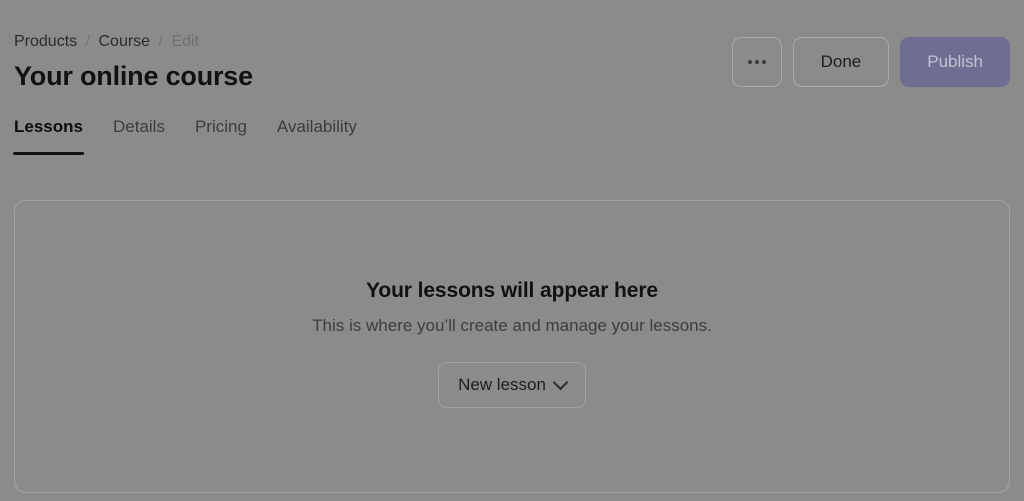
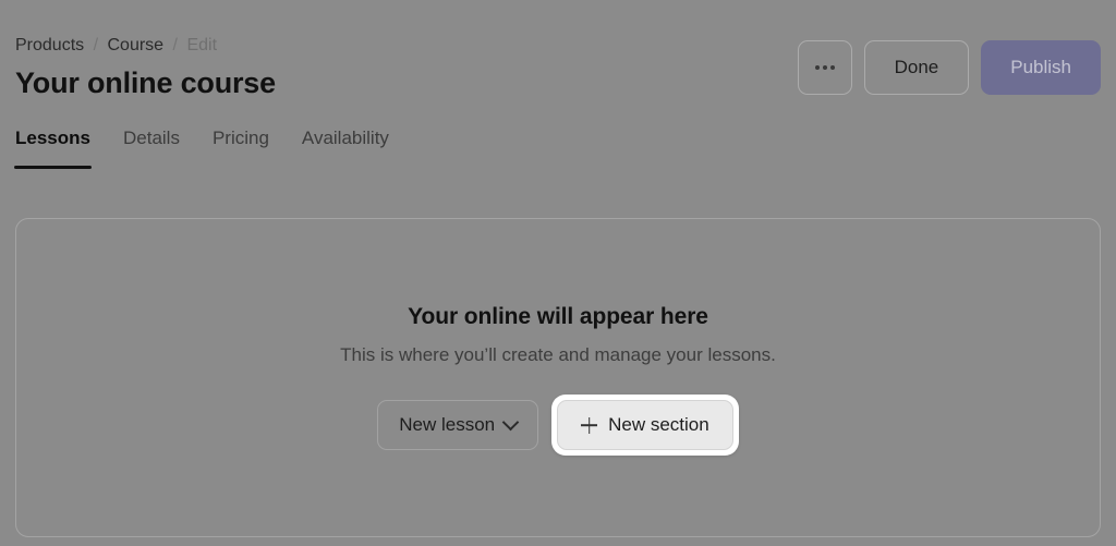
  Products Course Edit
  Your online course
  Done
  Publish
  Lessons
  Details
  Pricing
  Availability
- Your lessons will appear here
+ Your online will appear here
  This is where you’ll create and manage your lessons.
  New lesson
+ New section
